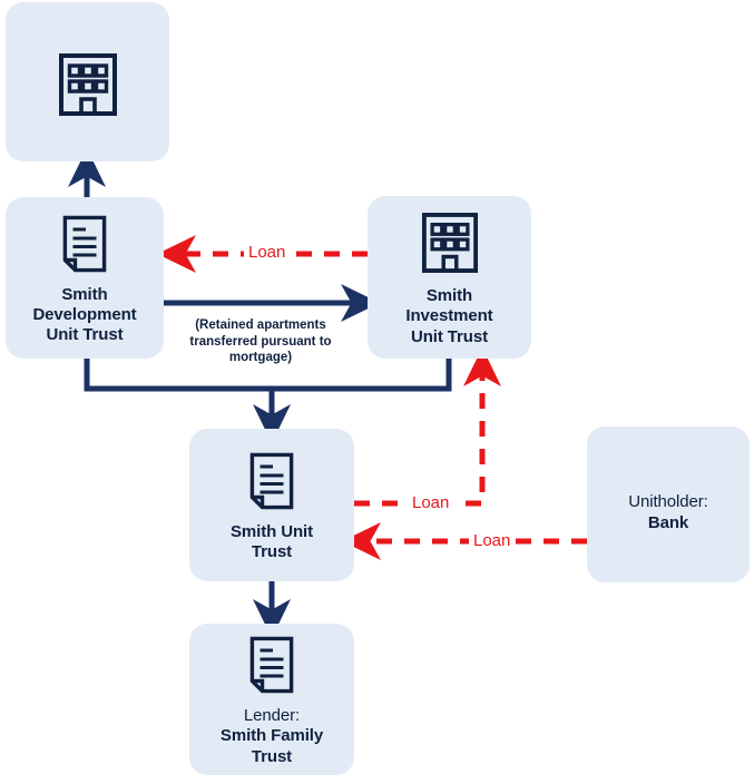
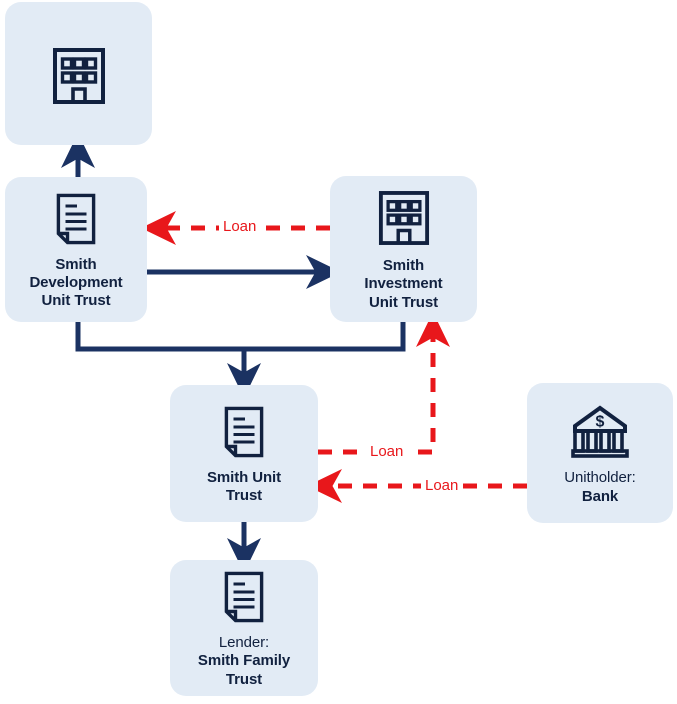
  Smith
  Development
  Unit Trust
  Smith
  Investment
  Unit Trust
  Smith Unit
  Trust
  Lender:
  Smith Family
  Trust
+ $
  Unitholder:
  Bank
  Loan
  Loan
  Loan
- (Retained apartments
- transferred pursuant to
- mortgage)
